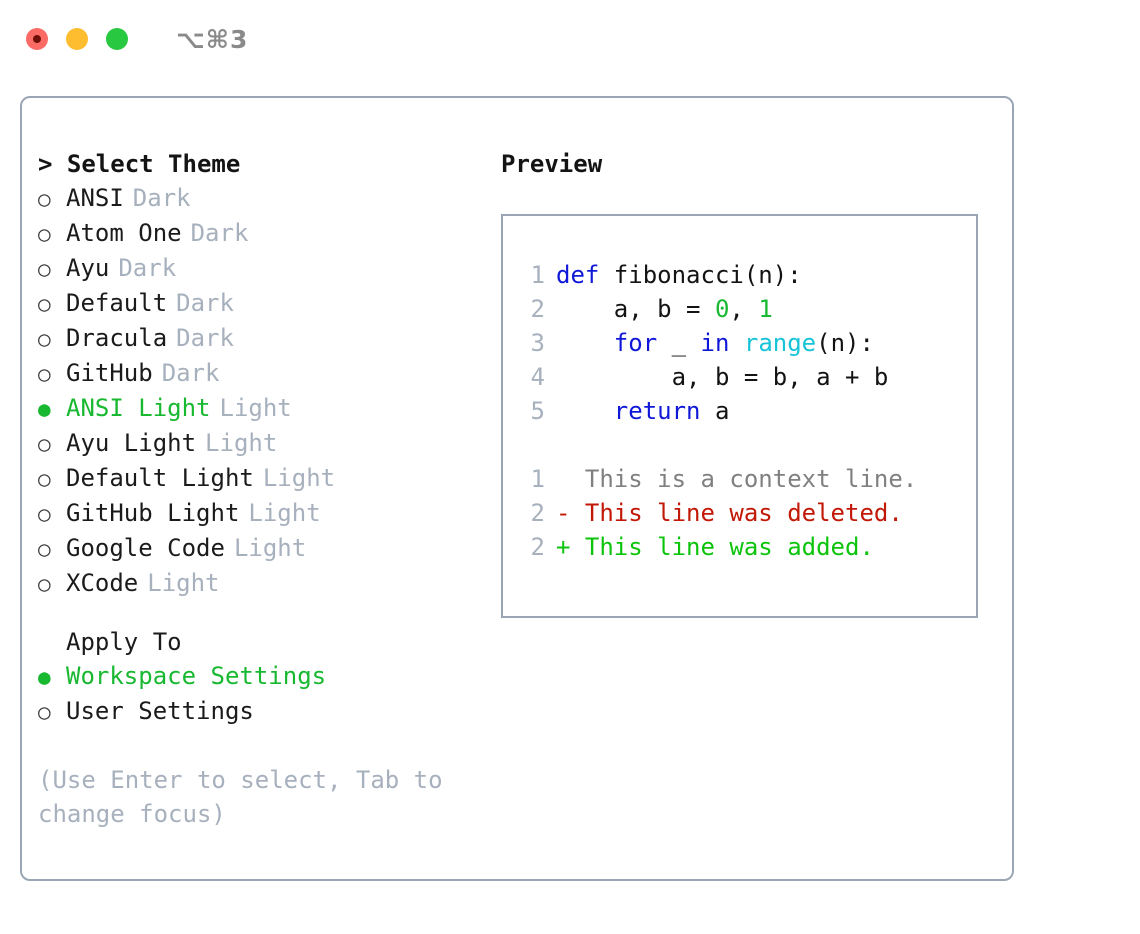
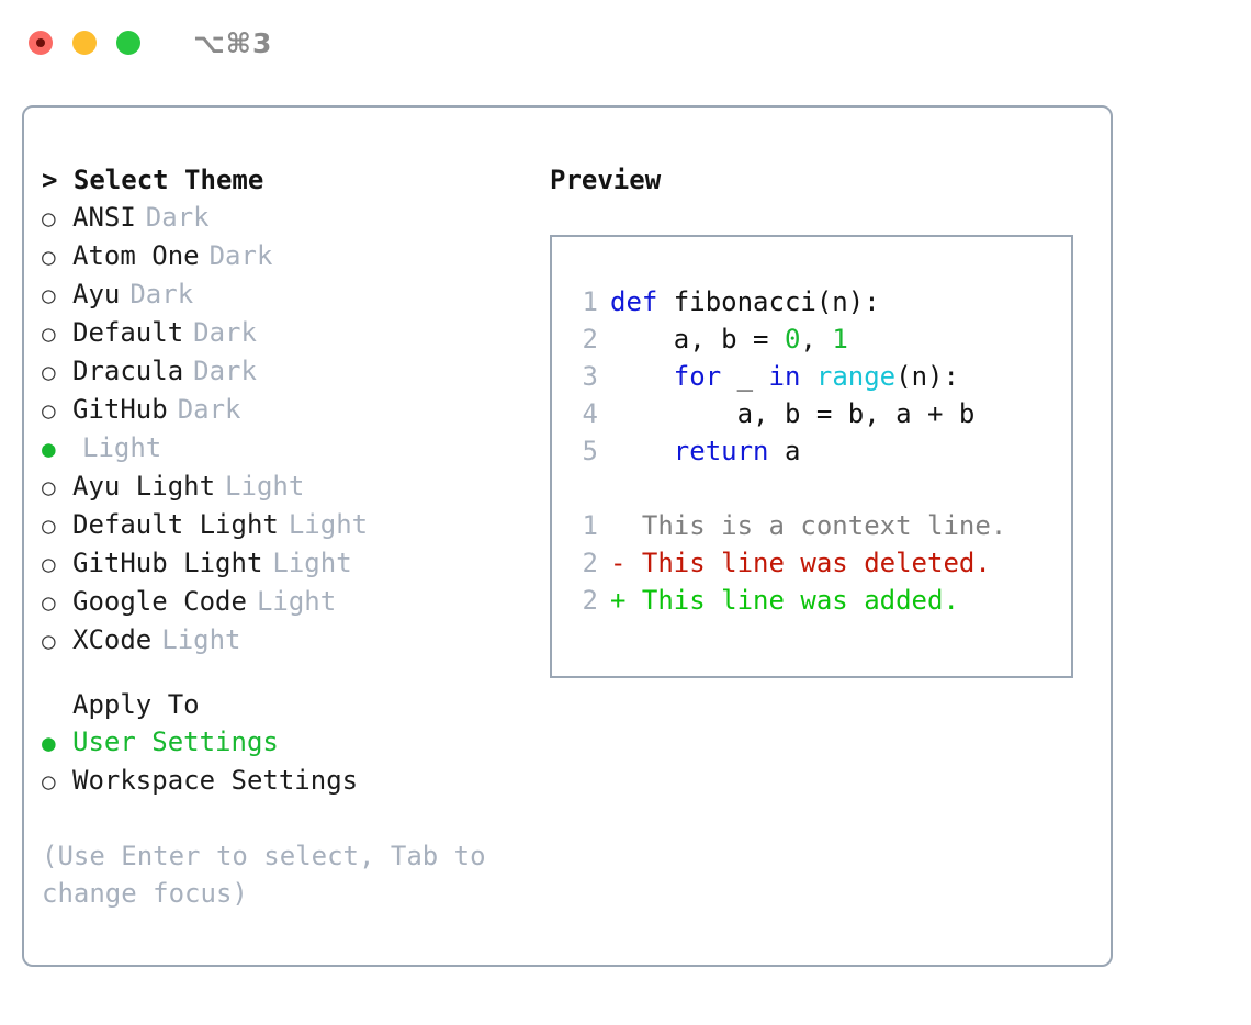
  ⌥⌘3
  > Select Theme
  ○
  ANSI
  Dark
  ○
  Atom One
  Dark
  ○
  Ayu
  Dark
  ○
  Default
  Dark
  ○
  Dracula
  Dark
  ○
  GitHub
  Dark
  ●
- ANSI Light
  Light
  ○
  Ayu Light
  Light
  ○
  Default Light
  Light
  ○
  GitHub Light
  Light
  ○
  Google Code
  Light
  ○
  XCode
  Light
  Apply To
  ●
- Workspace Settings
+ User Settings
  ○
- User Settings
+ Workspace Settings
  (Use Enter to select, Tab to change focus)
  Preview
  1
  def fibonacci(n):
  2
  a, b = 0, 1
  3
  for _ in range(n):
  4
  a, b = b, a + b
  5
  return a
  1
  This is a context line.
  2
  -
  This line was deleted.
  2
  +
  This line was added.
